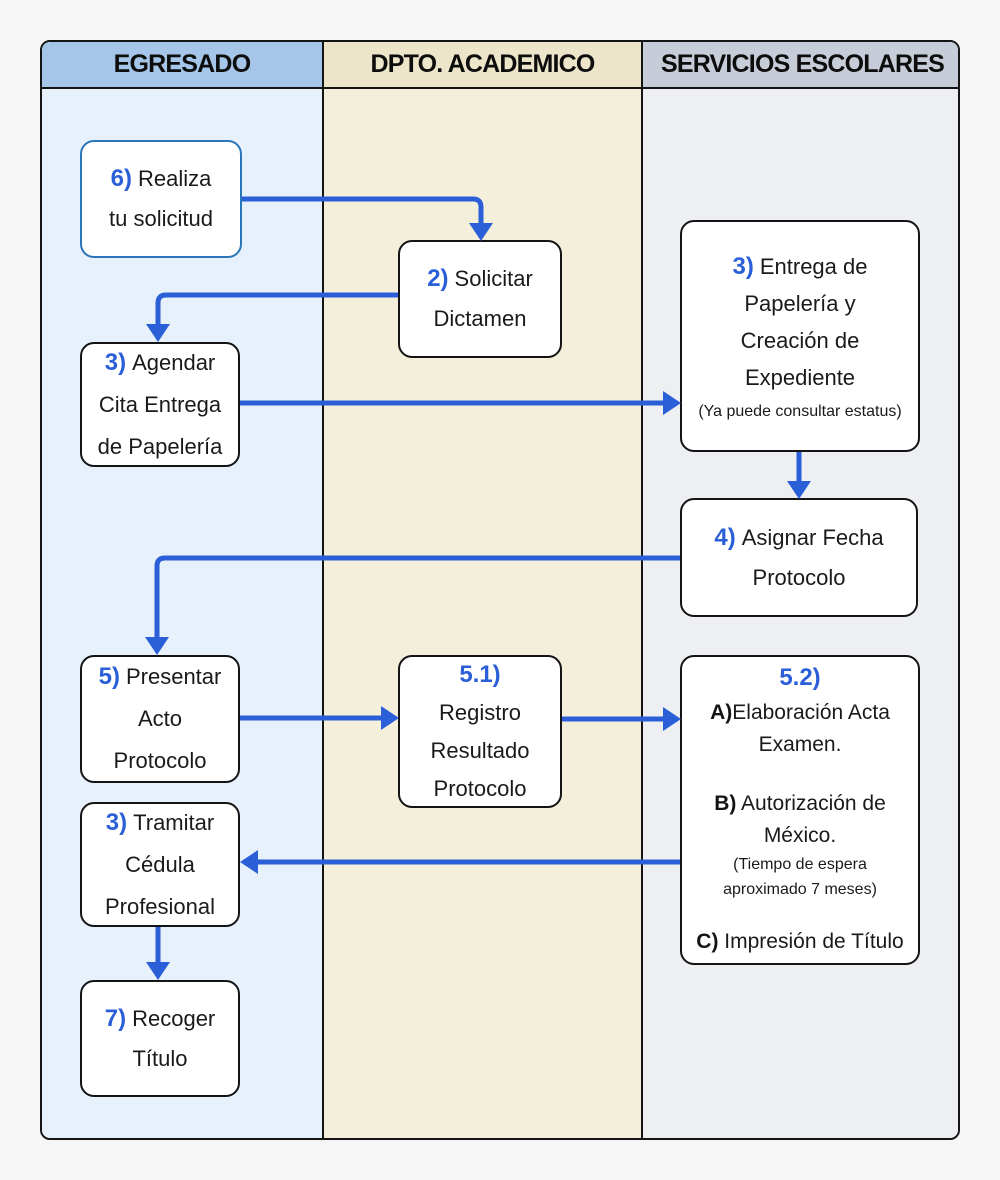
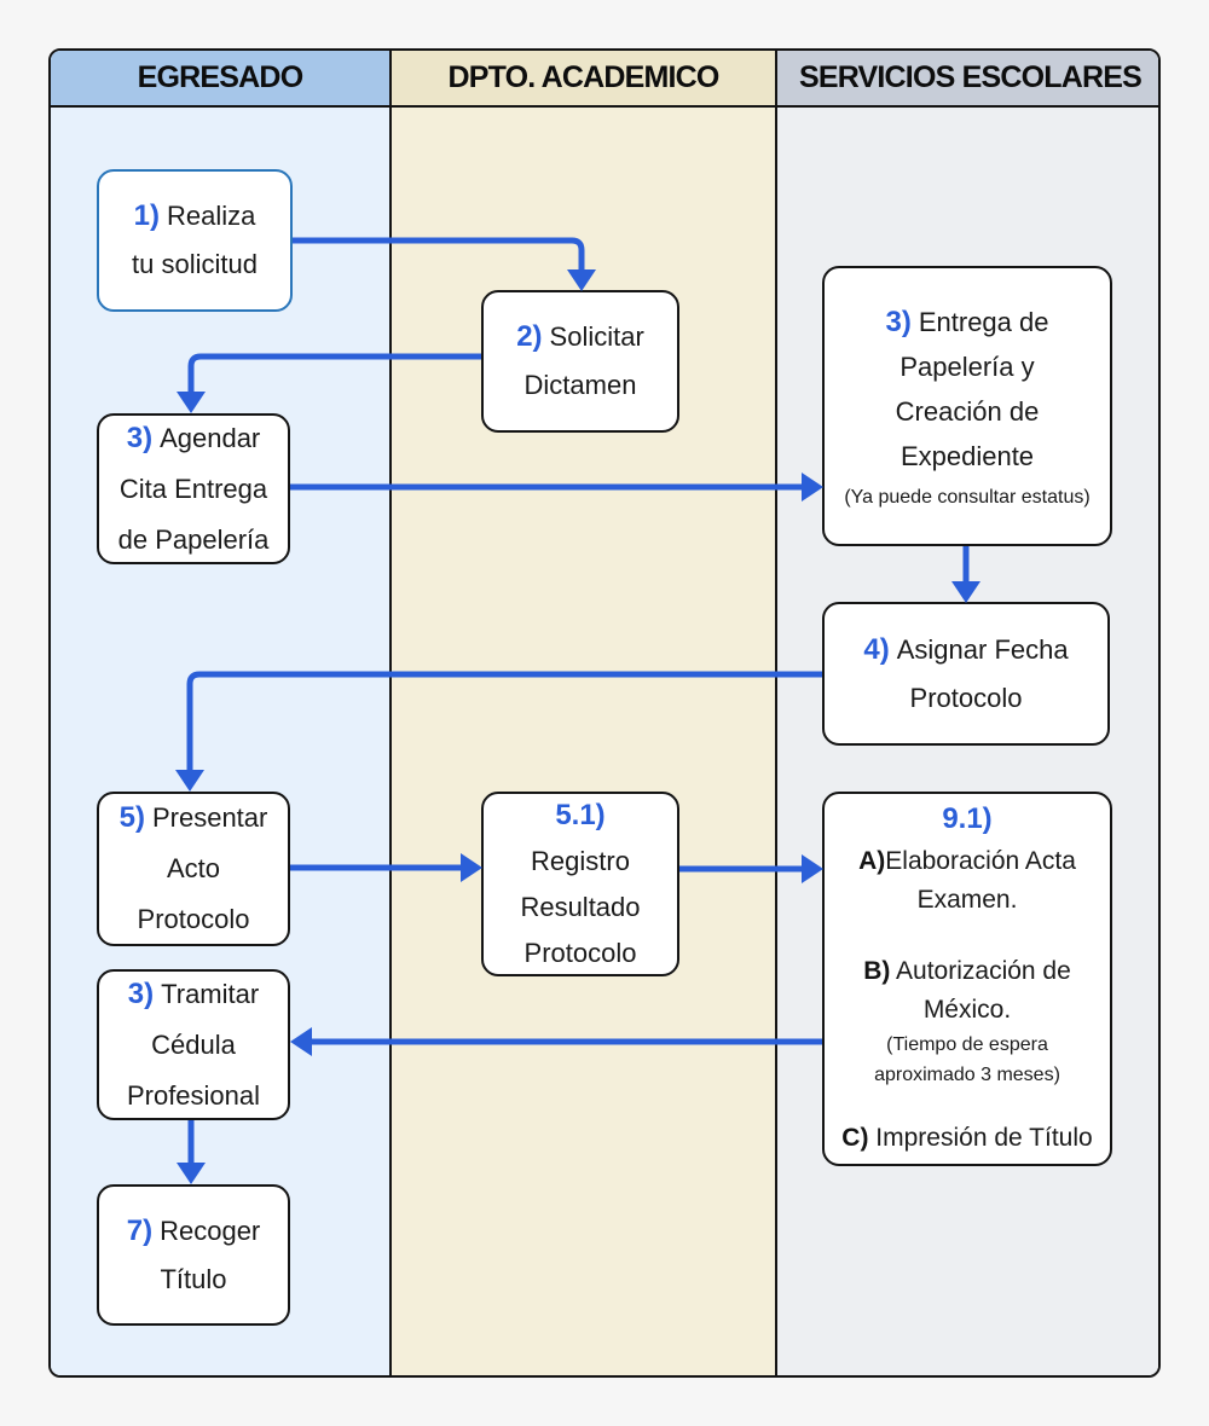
  EGRESADO
  DPTO. ACADEMICO
  SERVICIOS ESCOLARES
- 6) Realiza
+ 1) Realiza
  tu solicitud
  2) Solicitar
  Dictamen
  3) Agendar
  Cita Entrega
  de Papelería
  3) Entrega de
  Papelería y
  Creación de
  Expediente
  (Ya puede consultar estatus)
  4) Asignar Fecha
  Protocolo
  5) Presentar
  Acto
  Protocolo
  5.1)
  Registro
  Resultado
  Protocolo
- 5.2)
+ 9.1)
  A)Elaboración Acta
  Examen.
  B) Autorización de
  México.
  (Tiempo de espera
- aproximado 7 meses)
+ aproximado 3 meses)
  C) Impresión de Título
  3) Tramitar
  Cédula
  Profesional
  7) Recoger
  Título
